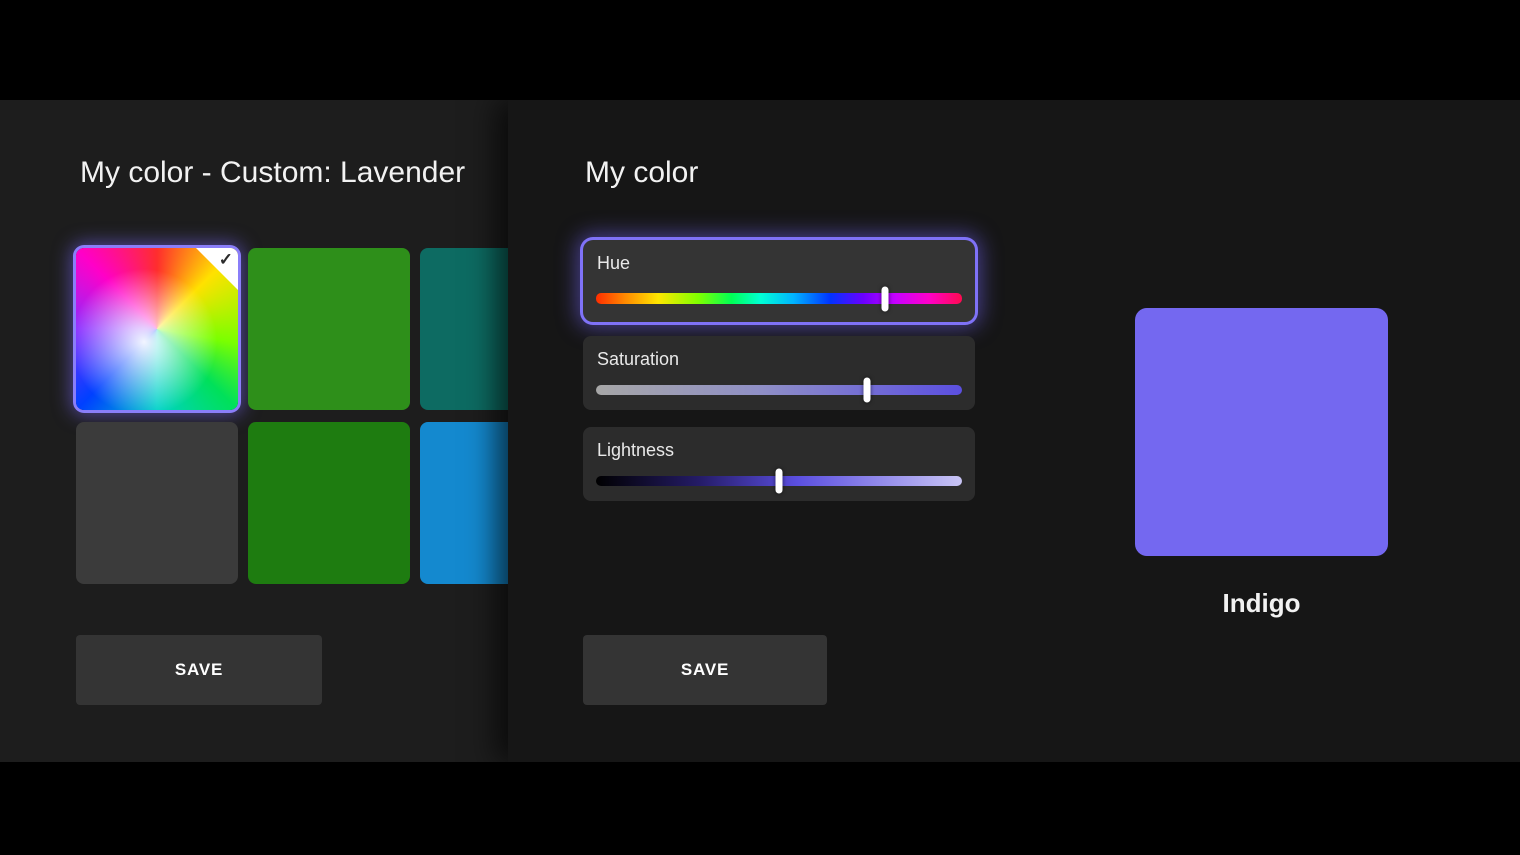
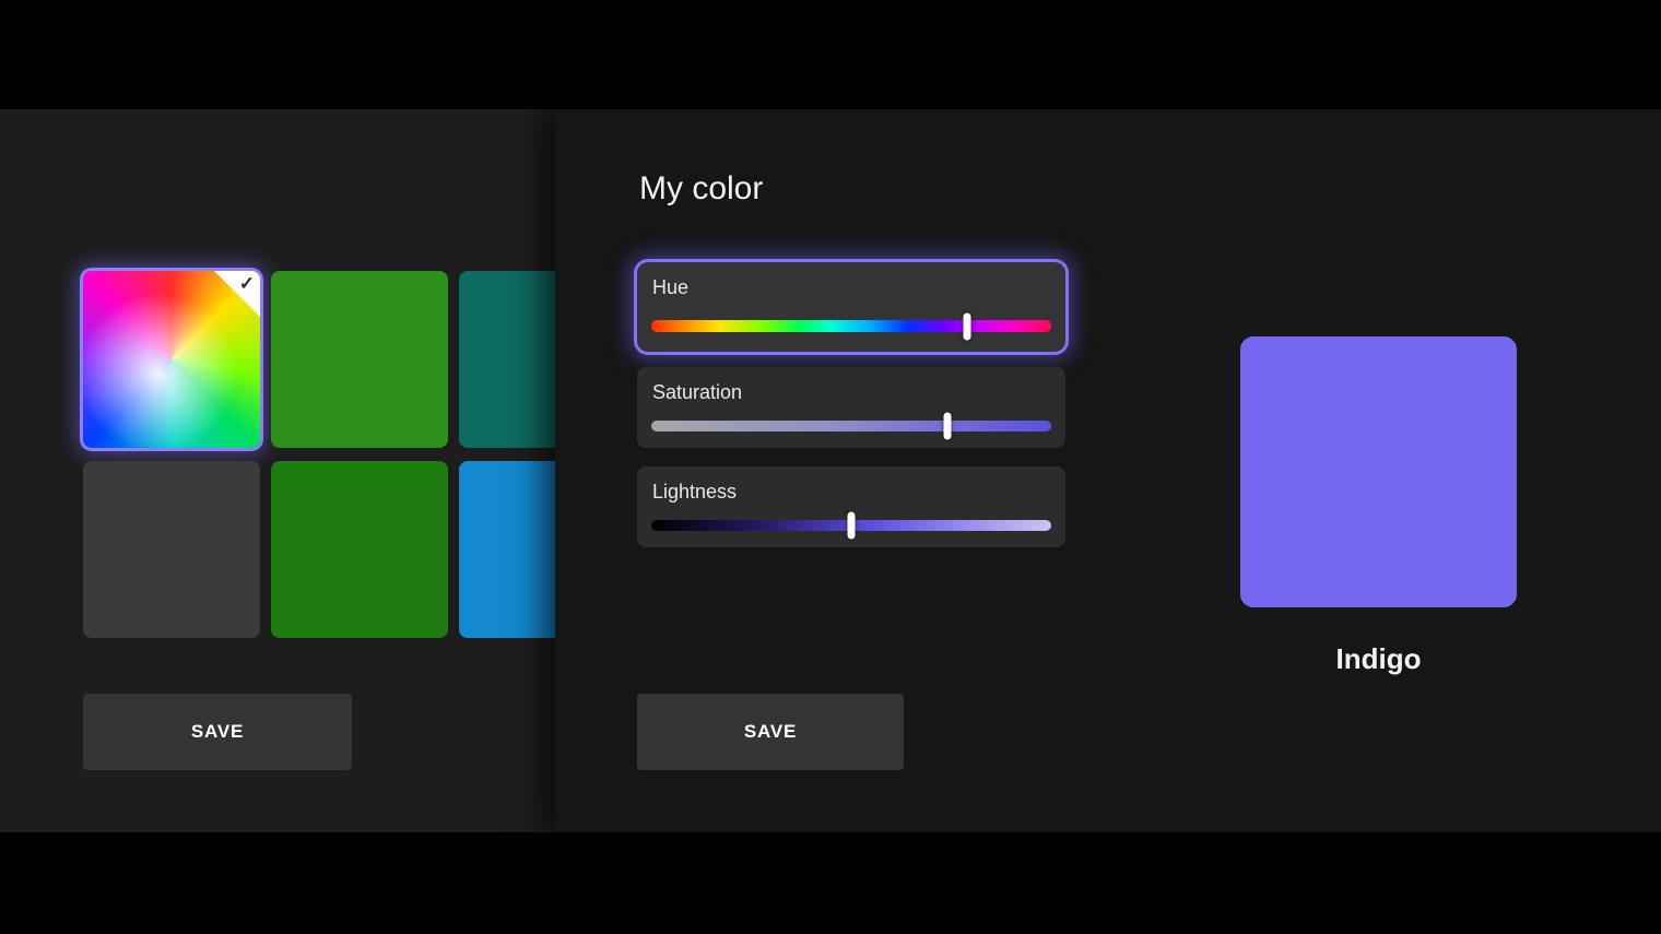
- My color - Custom: Lavender
  ✓
  SAVE
  My color
  Hue
  Saturation
  Lightness
  SAVE
  Indigo
